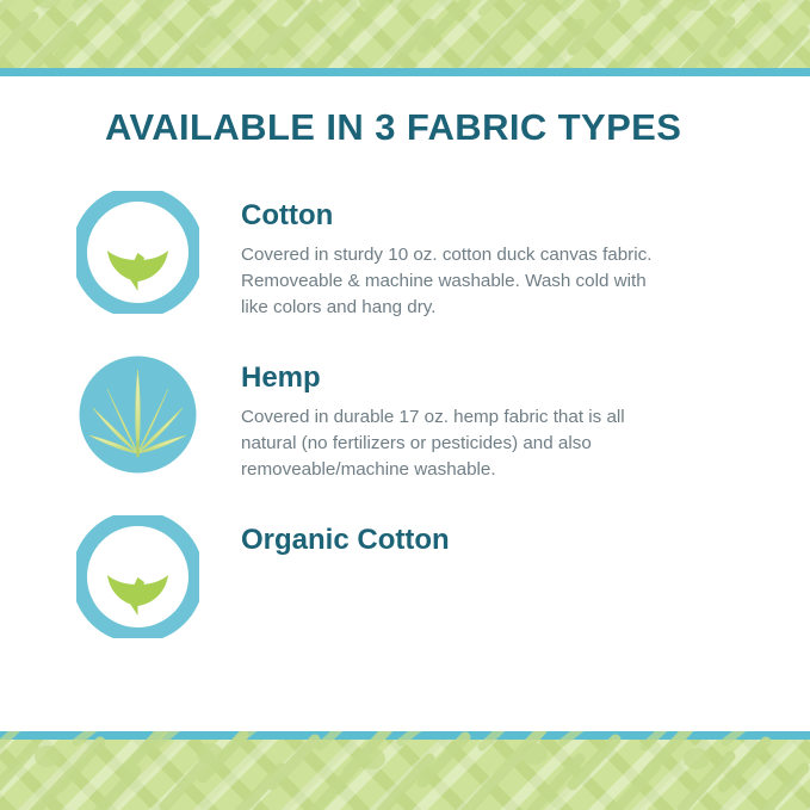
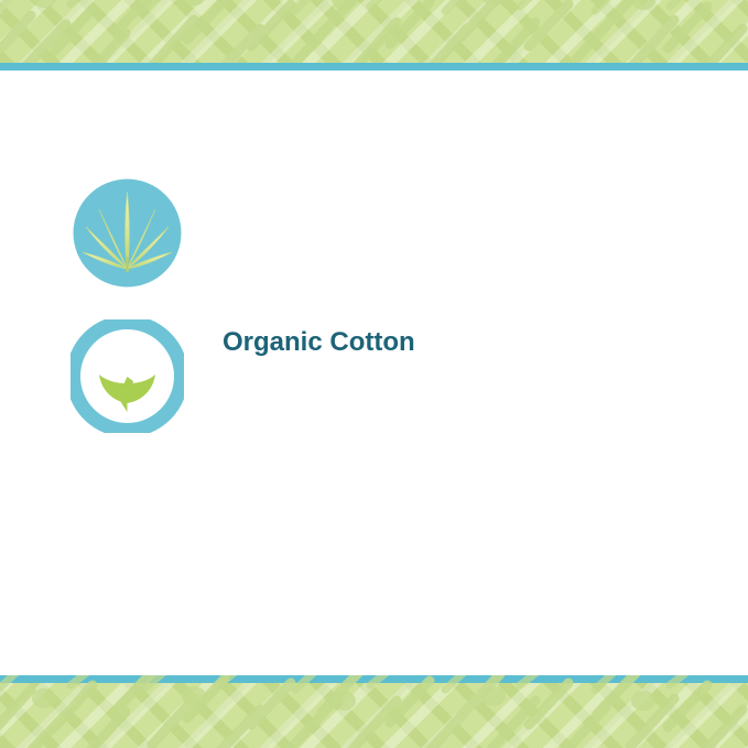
- AVAILABLE IN 3 FABRIC TYPES
- Cotton
- Covered in sturdy 10 oz. cotton duck canvas fabric. Removeable & machine washable. Wash cold with like colors and hang dry.
- Hemp
- Covered in durable 17 oz. hemp fabric that is all natural (no fertilizers or pesticides) and also removeable/machine washable.
  Organic Cotton
